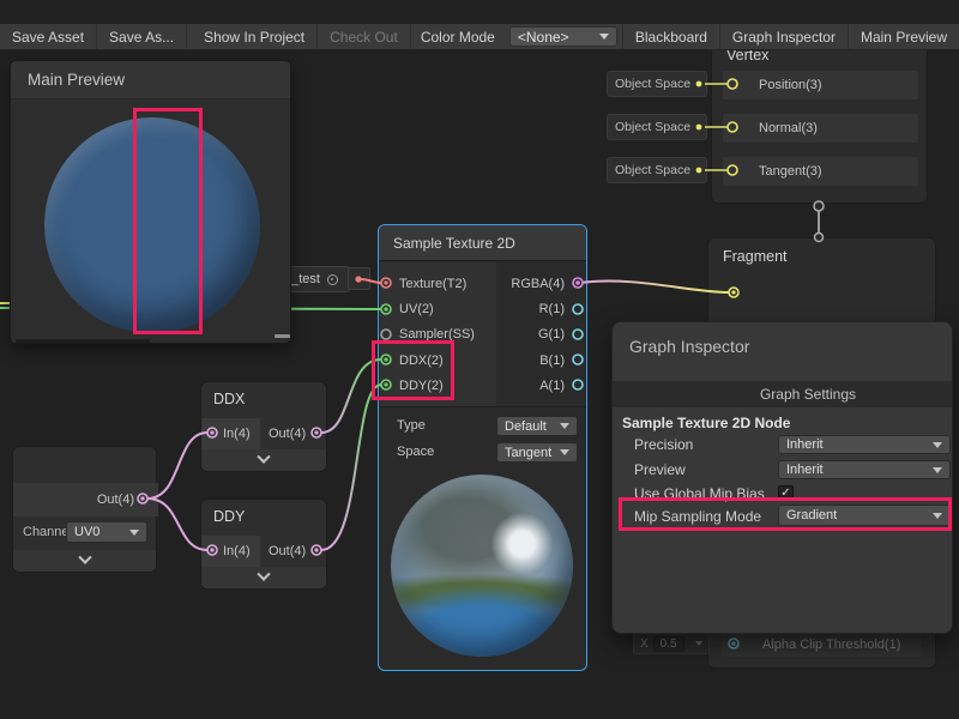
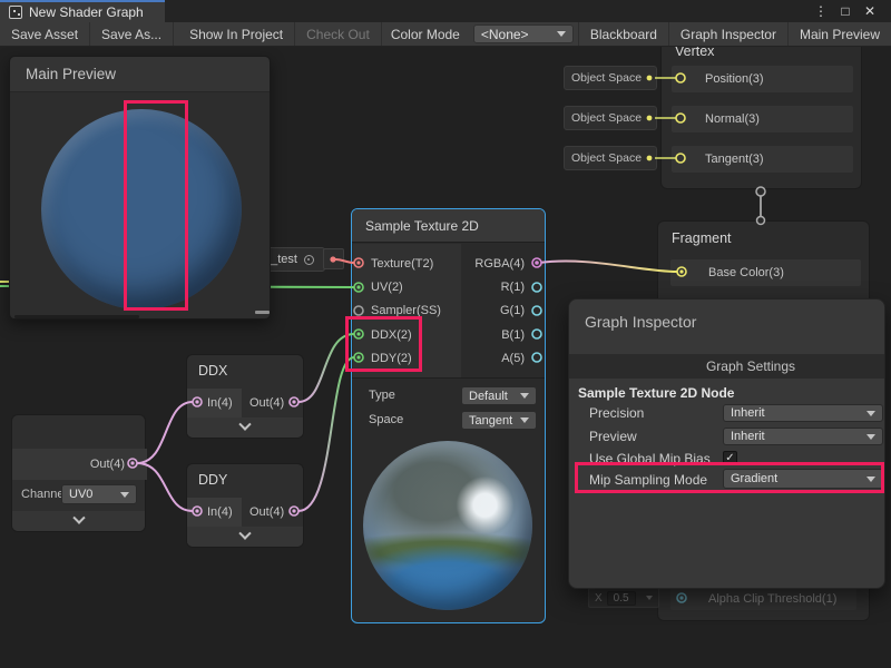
  Vertex
  Position(3)
  Normal(3)
  Tangent(3)
  Object Space
  Object Space
  Object Space
  Fragment
+ Base Color(3)
  Alpha Clip Threshold(1)
  X
  0.5
  _test
  Sample Texture 2D
  Texture(T2)
  UV(2)
  Sampler(SS)
  DDX(2)
  DDY(2)
  RGBA(4)
  R(1)
  G(1)
  B(1)
- A(1)
+ A(5)
  Type
  Default
  Space
  Tangent
  Out(4)
  Chann
  UV0
  DDX
  In(4)
  Out(4)
  DDY
  In(4)
  Out(4)
  Main Preview
  Graph Inspector
  Graph Settings
  Sample Texture 2D Node
  Precision
  Inherit
  Preview
  Inherit
  Use Global Mip Bias
  ✓
  Mip Sampling Mode
  Gradient
+ New Shader Graph
+ ⋮
+ □
+ ✕
  Save Asset
  Save As...
  Show In Project
  Check Out
  Color Mode
  <None>
  Blackboard
  Graph Inspector
  Main Preview
